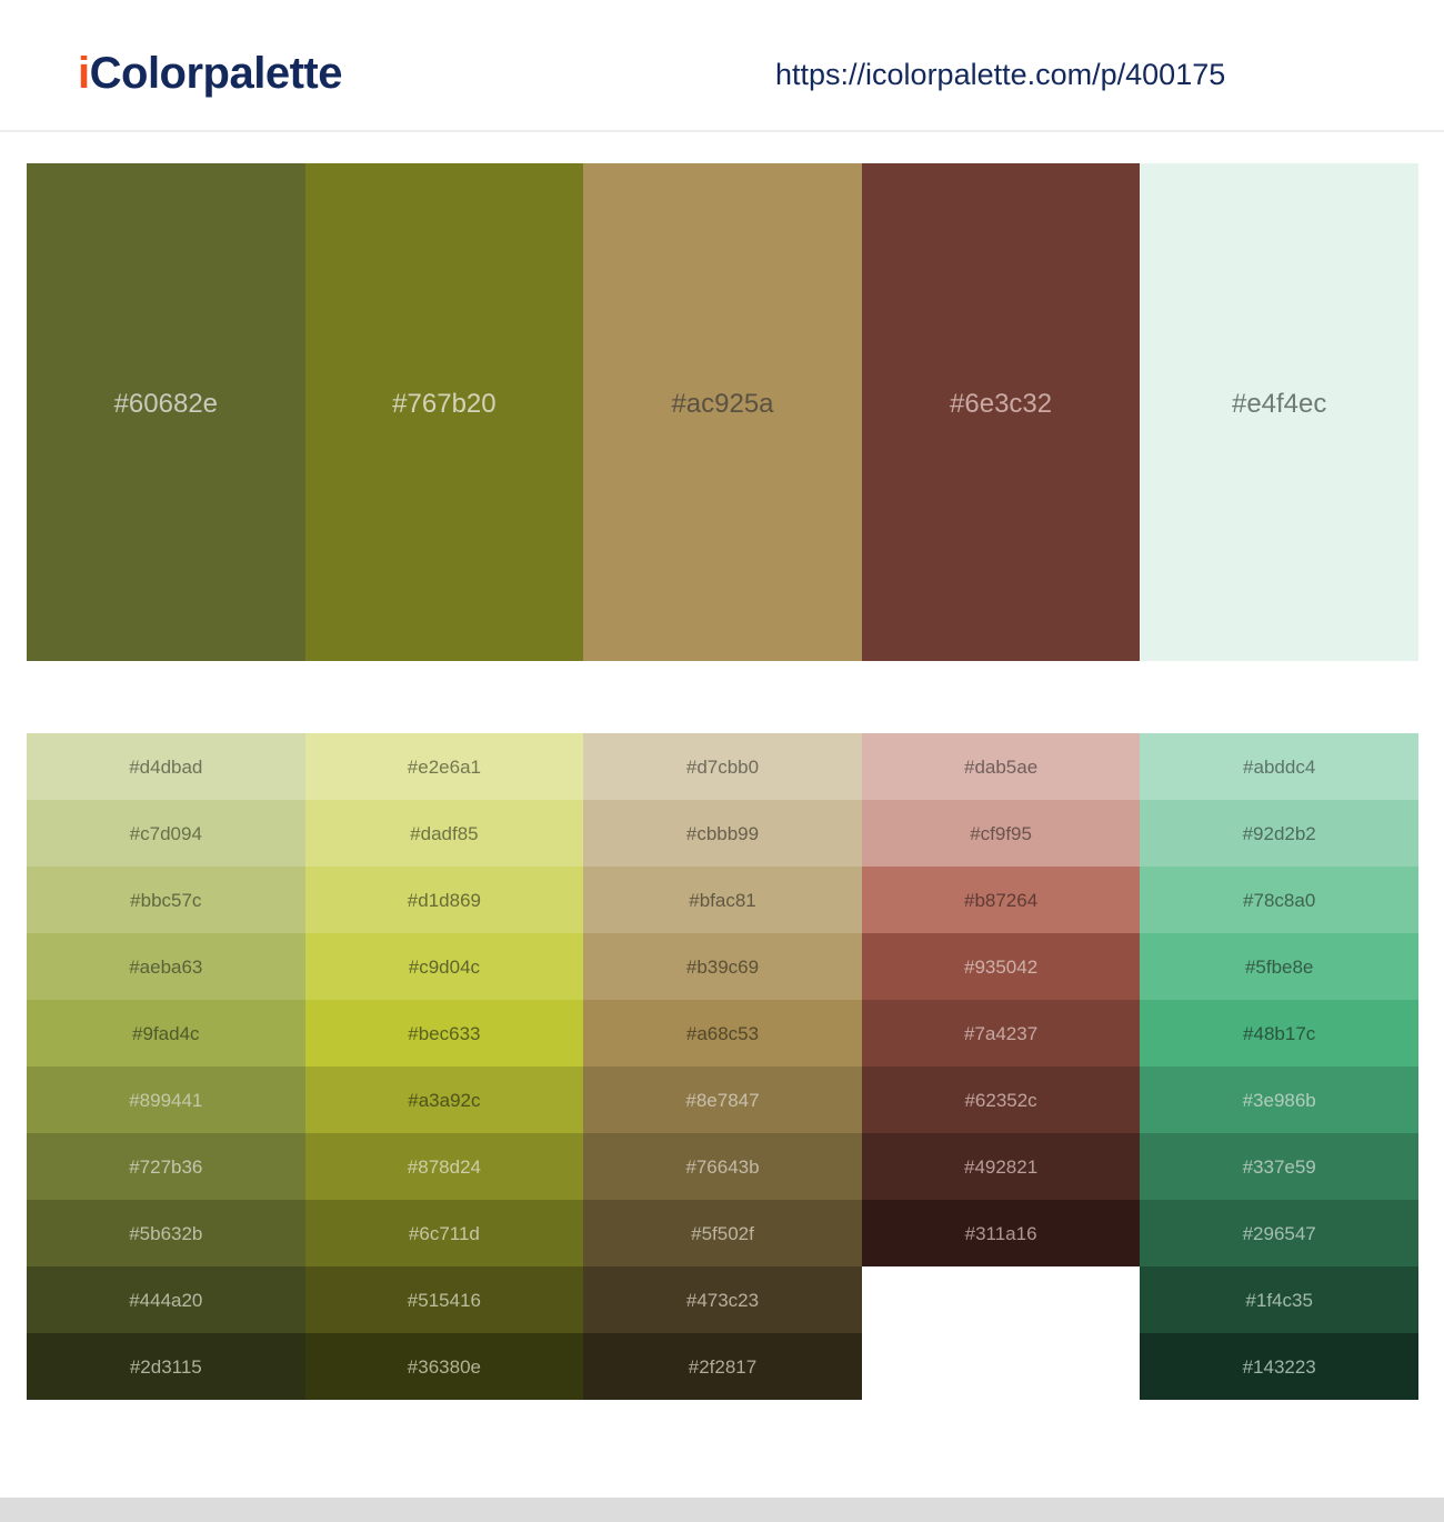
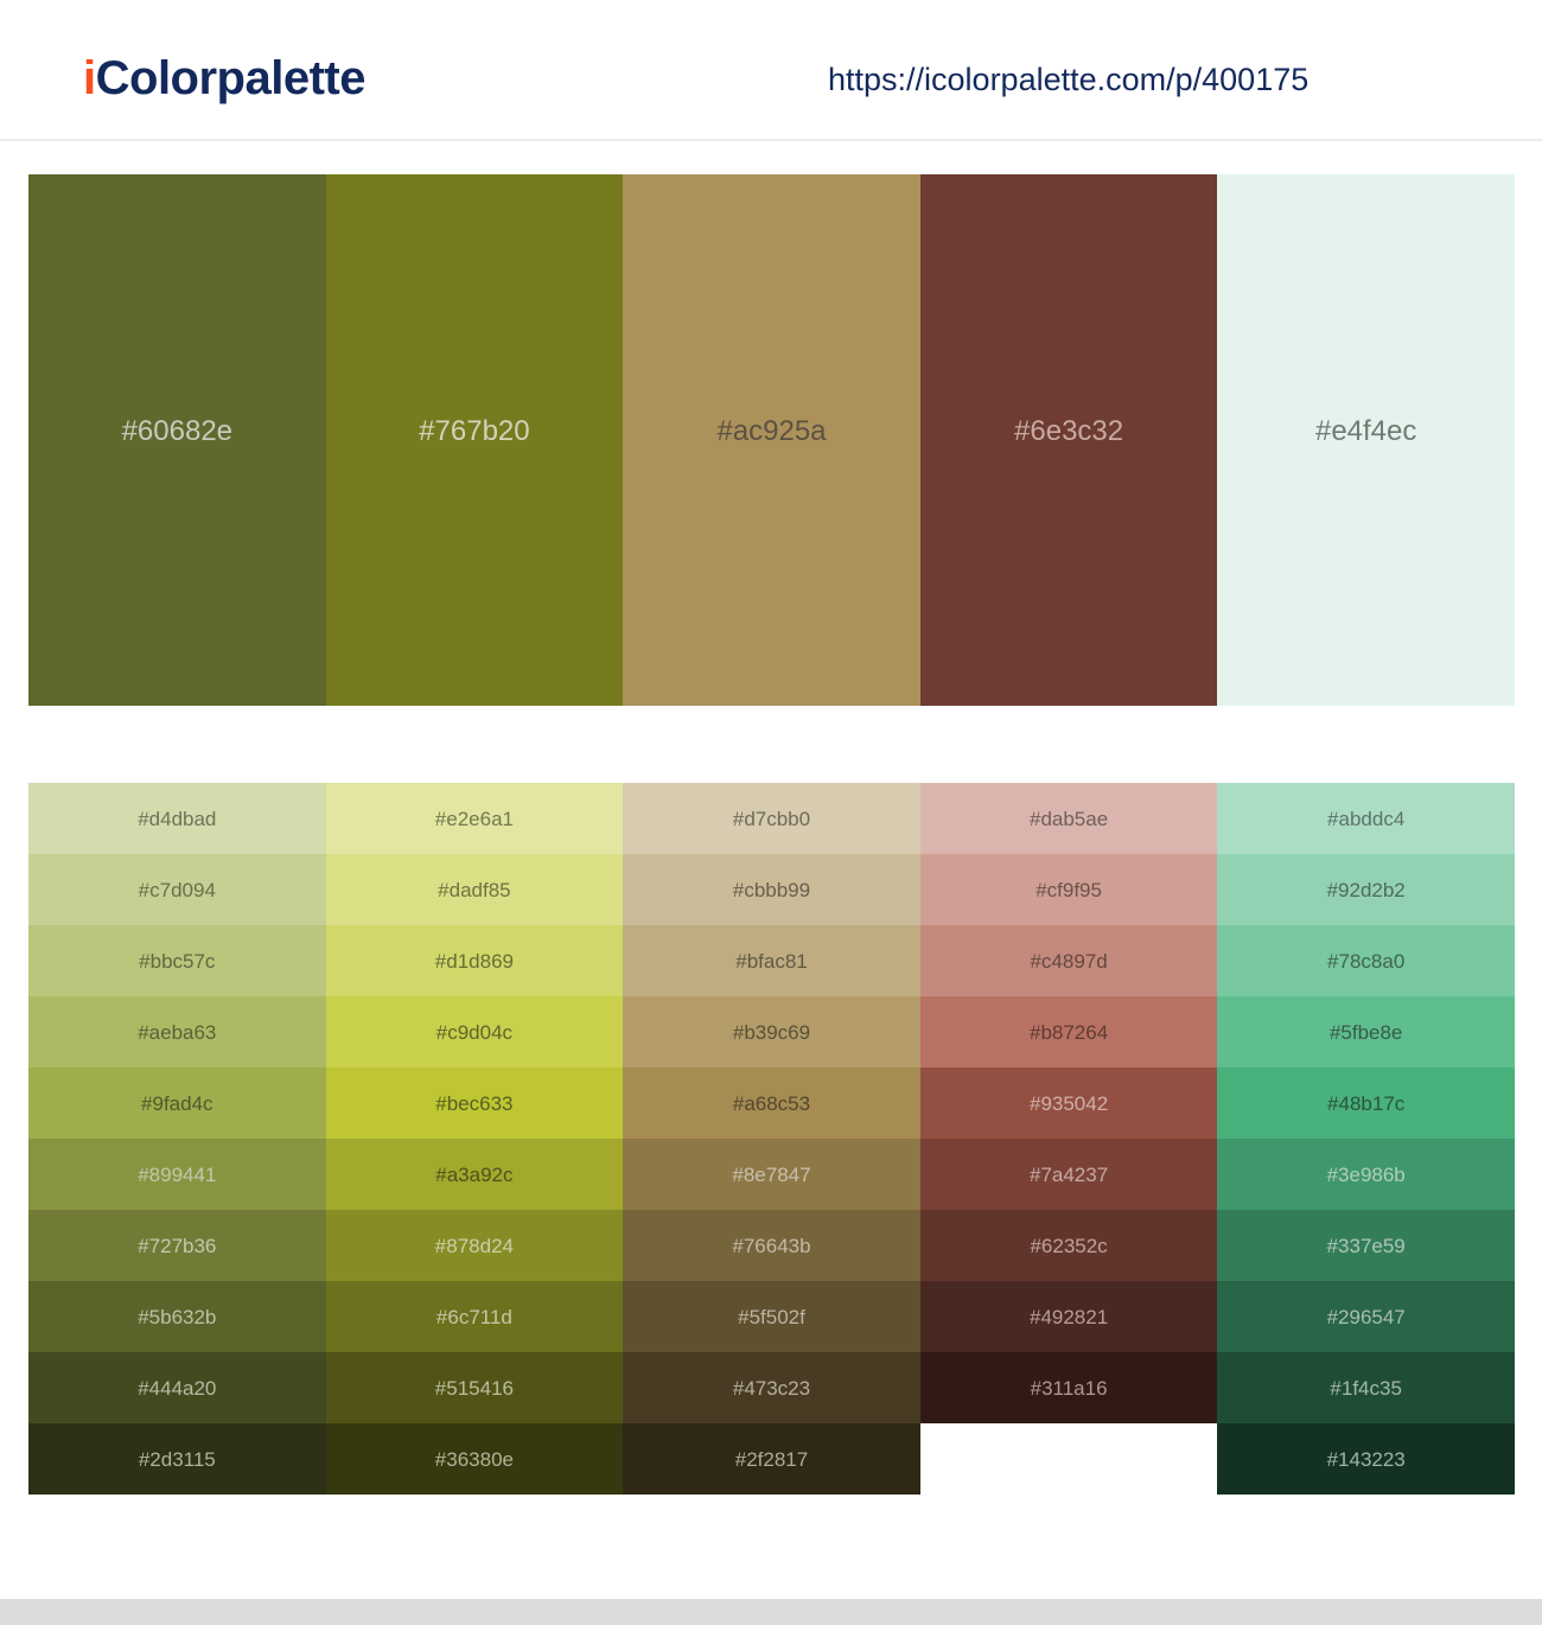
  iColorpalette
  https://icolorpalette.com/p/400175
  #60682e
  #767b20
  #ac925a
  #6e3c32
  #e4f4ec
  #d4dbad
  #c7d094
  #bbc57c
  #aeba63
  #9fad4c
  #899441
  #727b36
  #5b632b
  #444a20
  #2d3115
  #e2e6a1
  #dadf85
  #d1d869
  #c9d04c
  #bec633
  #a3a92c
  #878d24
  #6c711d
  #515416
  #36380e
  #d7cbb0
  #cbbb99
  #bfac81
  #b39c69
  #a68c53
  #8e7847
  #76643b
  #5f502f
  #473c23
  #2f2817
  #dab5ae
  #cf9f95
+ #c4897d
  #b87264
  #935042
  #7a4237
  #62352c
  #492821
  #311a16
  #abddc4
  #92d2b2
  #78c8a0
  #5fbe8e
  #48b17c
  #3e986b
  #337e59
  #296547
  #1f4c35
  #143223
